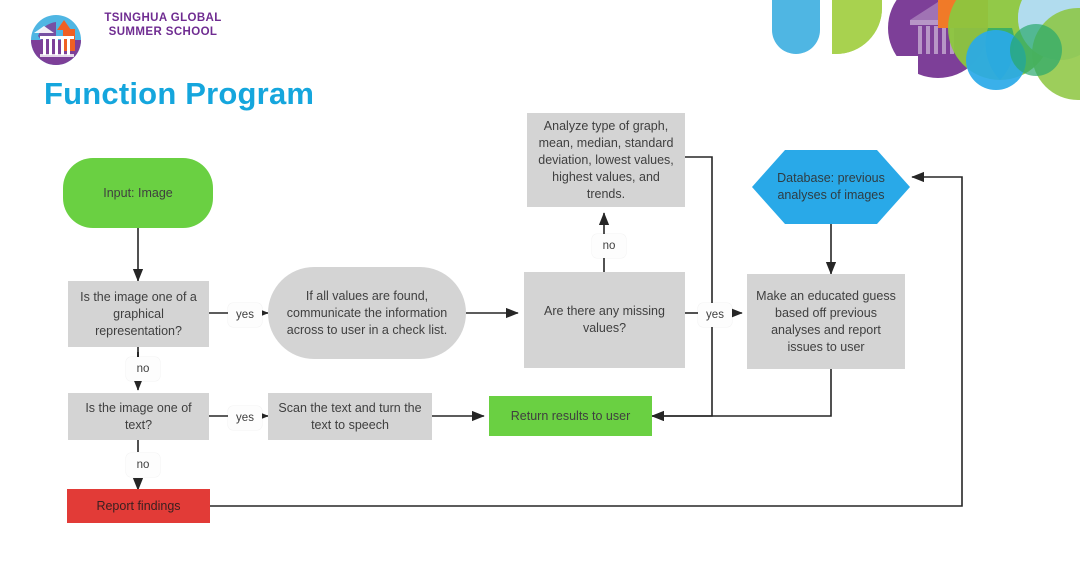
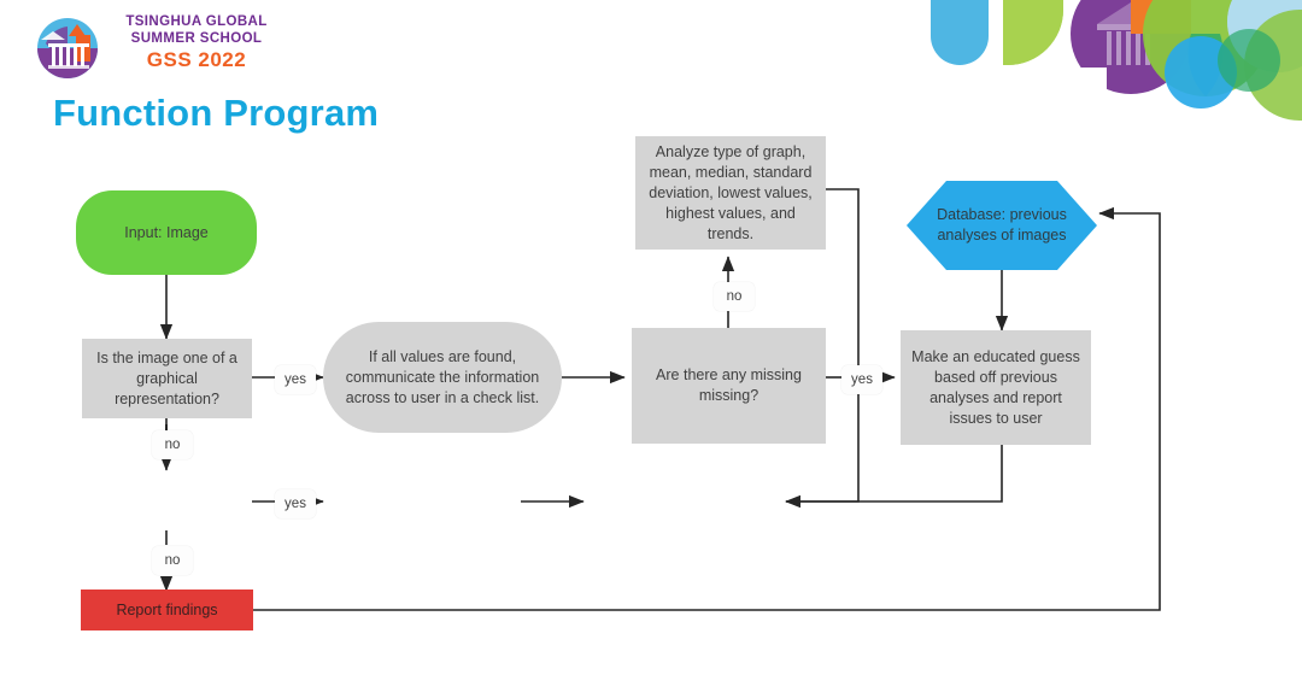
  TSINGHUA GLOBAL
  SUMMER SCHOOL
+ GSS 2022
  Function Program
  Input: Image
  Is the image one of a graphical representation?
  If all values are found, communicate the information across to user in a check list.
- Are there any missing values?
+ Are there any missing missing?
  Analyze type of graph, mean, median, standard deviation, lowest values, highest values, and trends.
  Database: previous analyses of images
  Make an educated guess based off previous analyses and report issues to user
- Is the image one of text?
- Scan the text and turn the text to speech
- Return results to user
  Report findings
  yes
  no
  no
  yes
  yes
  no
